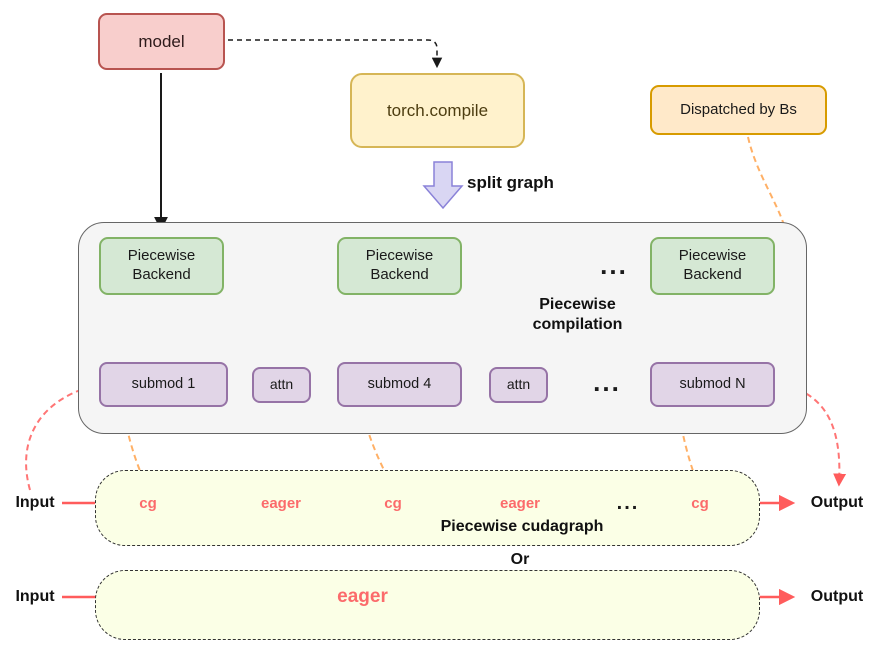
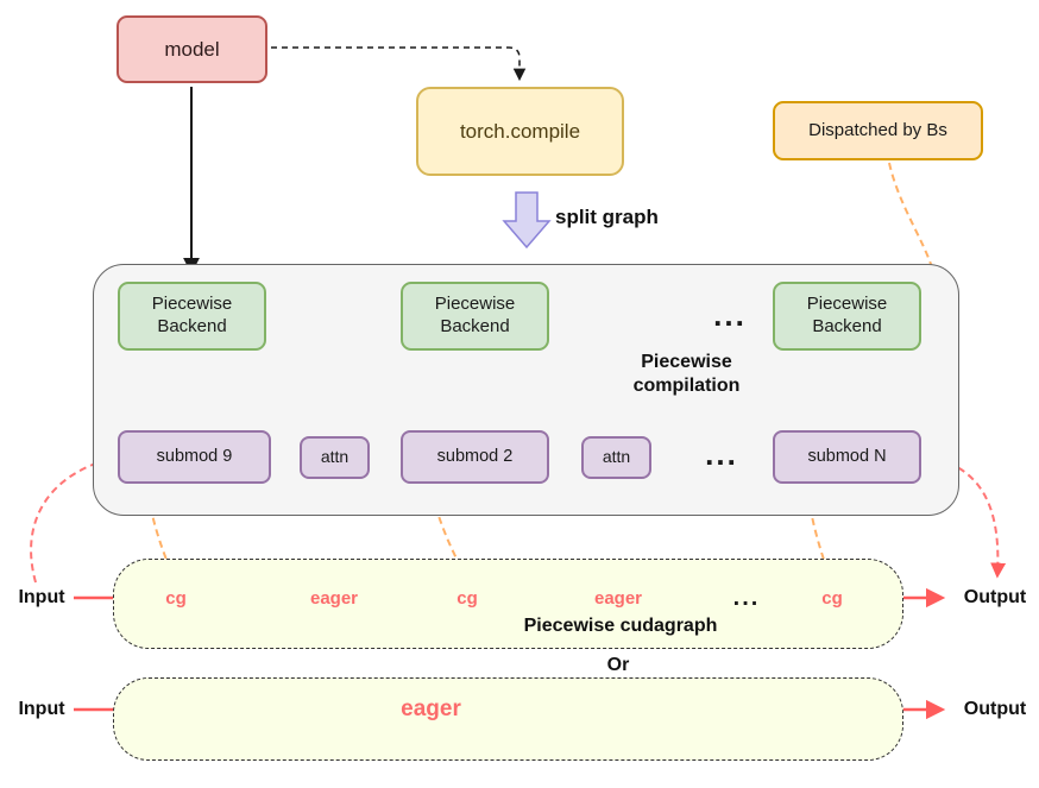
  model
  torch.compile
  Dispatched by Bs
  split graph
  Piecewise Backend
  Piecewise Backend
  ...
  Piecewise Backend
  Piecewise compilation
- submod 1
+ submod 9
  attn
- submod 4
+ submod 2
  attn
  ...
  submod N
  Input
  cg
  eager
  cg
  eager
  ...
  cg
  Piecewise cudagraph
  Output
  Or
  Input
  eager
  Output
